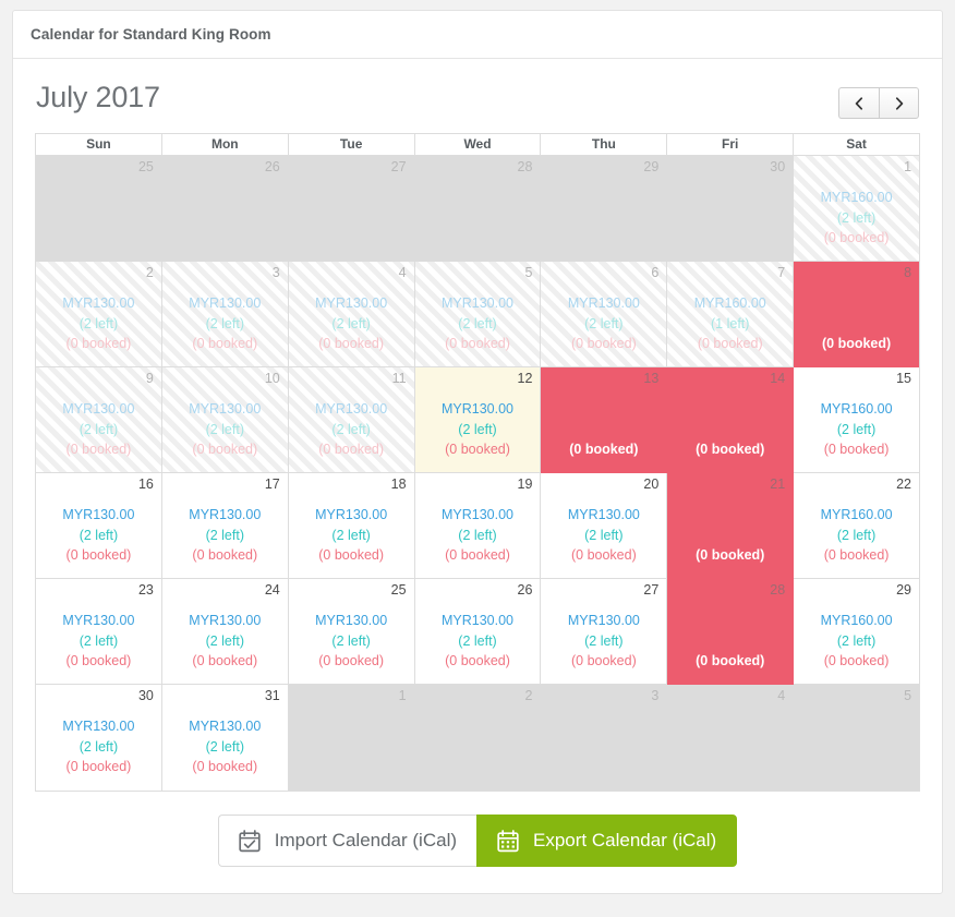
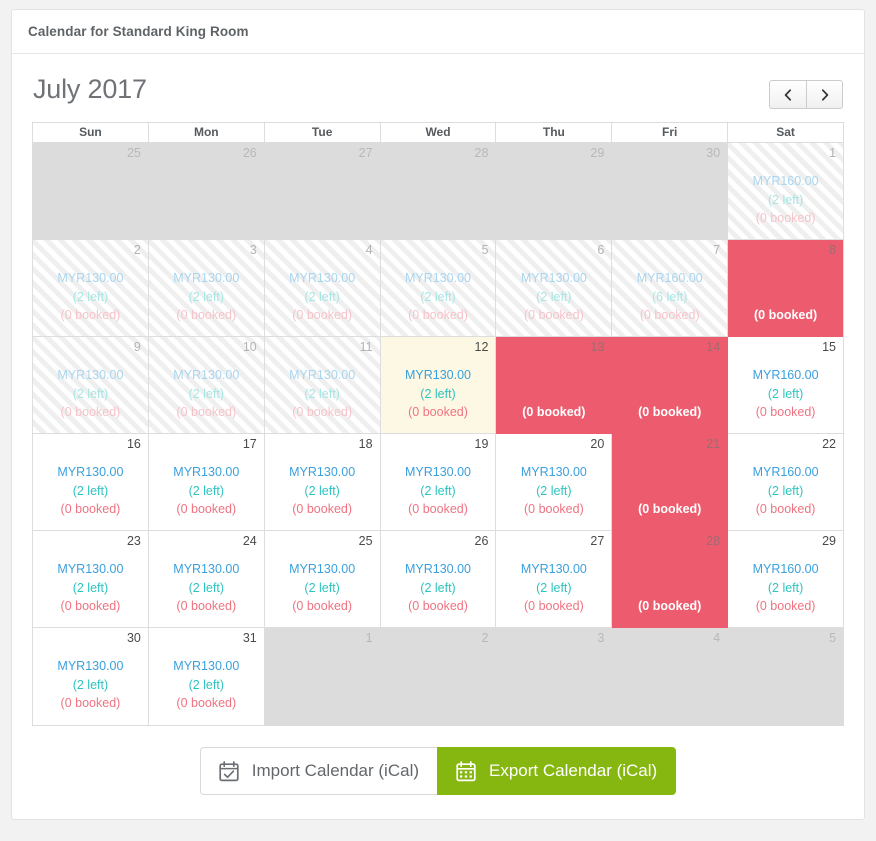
  Calendar for Standard King Room
  July 2017
  Sun
  Mon
  Tue
  Wed
  Thu
  Fri
  Sat
  25
  26
  27
  28
  29
  30
  1
  MYR160.00
  (2 left)
  (0 booked)
  2
  MYR130.00
  (2 left)
  (0 booked)
  3
  MYR130.00
  (2 left)
  (0 booked)
  4
  MYR130.00
  (2 left)
  (0 booked)
  5
  MYR130.00
  (2 left)
  (0 booked)
  6
  MYR130.00
  (2 left)
  (0 booked)
  7
  MYR160.00
- (1 left)
+ (6 left)
  (0 booked)
  8
  (0 booked)
  9
  MYR130.00
  (2 left)
  (0 booked)
  10
  MYR130.00
  (2 left)
  (0 booked)
  11
  MYR130.00
  (2 left)
  (0 booked)
  12
  MYR130.00
  (2 left)
  (0 booked)
  13
  (0 booked)
  14
  (0 booked)
  15
  MYR160.00
  (2 left)
  (0 booked)
  16
  MYR130.00
  (2 left)
  (0 booked)
  17
  MYR130.00
  (2 left)
  (0 booked)
  18
  MYR130.00
  (2 left)
  (0 booked)
  19
  MYR130.00
  (2 left)
  (0 booked)
  20
  MYR130.00
  (2 left)
  (0 booked)
  21
  (0 booked)
  22
  MYR160.00
  (2 left)
  (0 booked)
  23
  MYR130.00
  (2 left)
  (0 booked)
  24
  MYR130.00
  (2 left)
  (0 booked)
  25
  MYR130.00
  (2 left)
  (0 booked)
  26
  MYR130.00
  (2 left)
  (0 booked)
  27
  MYR130.00
  (2 left)
  (0 booked)
  28
  (0 booked)
  29
  MYR160.00
  (2 left)
  (0 booked)
  30
  MYR130.00
  (2 left)
  (0 booked)
  31
  MYR130.00
  (2 left)
  (0 booked)
  1
  2
  3
  4
  5
  Import Calendar (iCal)
  Export Calendar (iCal)
